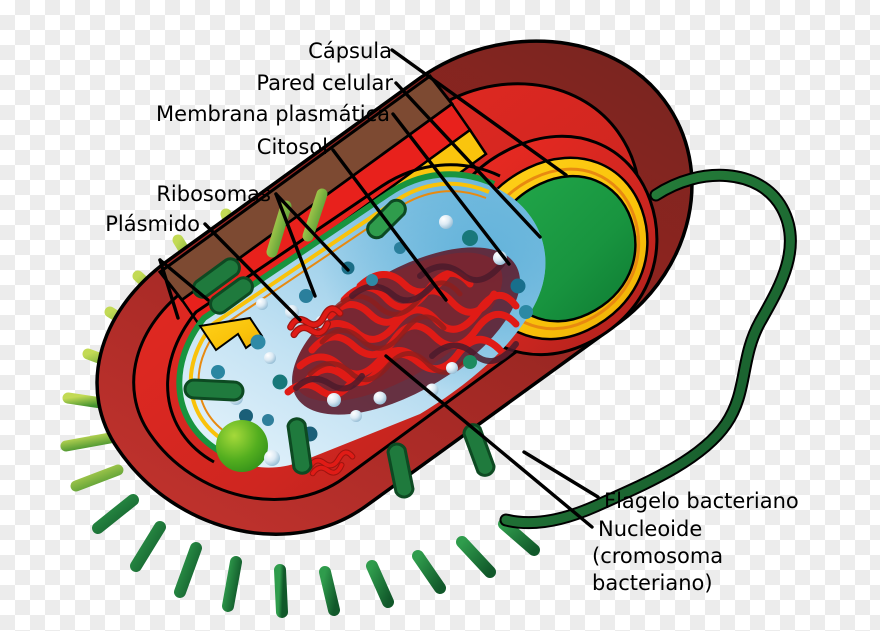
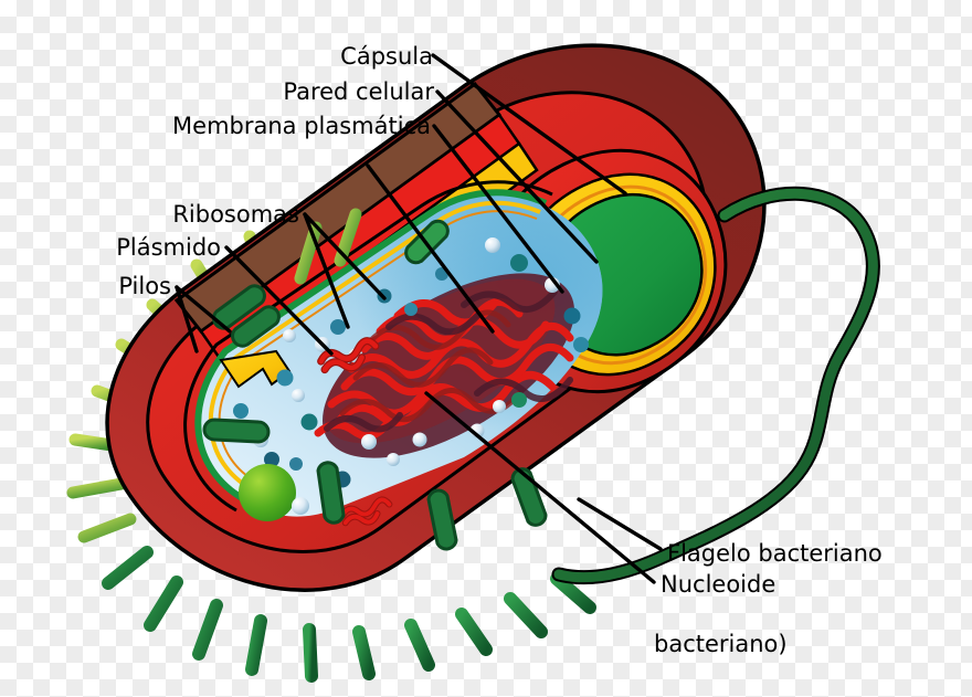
  Cápsula
  Pared celular
  Membrana plasmática
- Citosol
  Ribosomas
  Plásmido
+ Pilos
  Flagelo bacteriano
  Nucleoide
- (cromosoma
  bacteriano)
